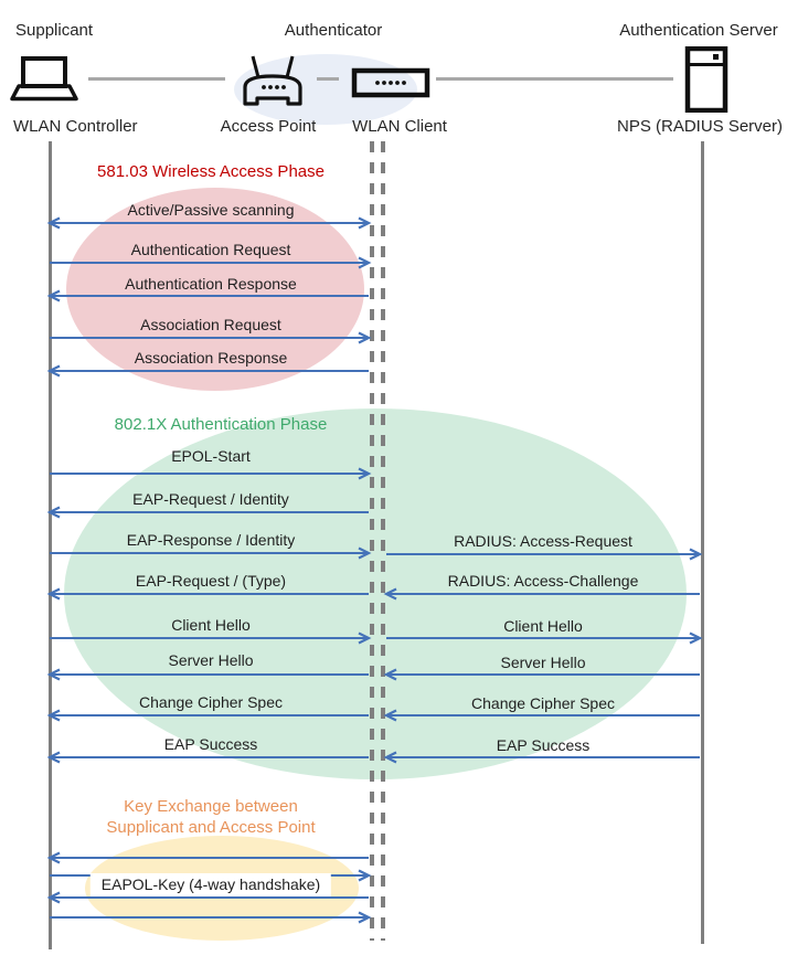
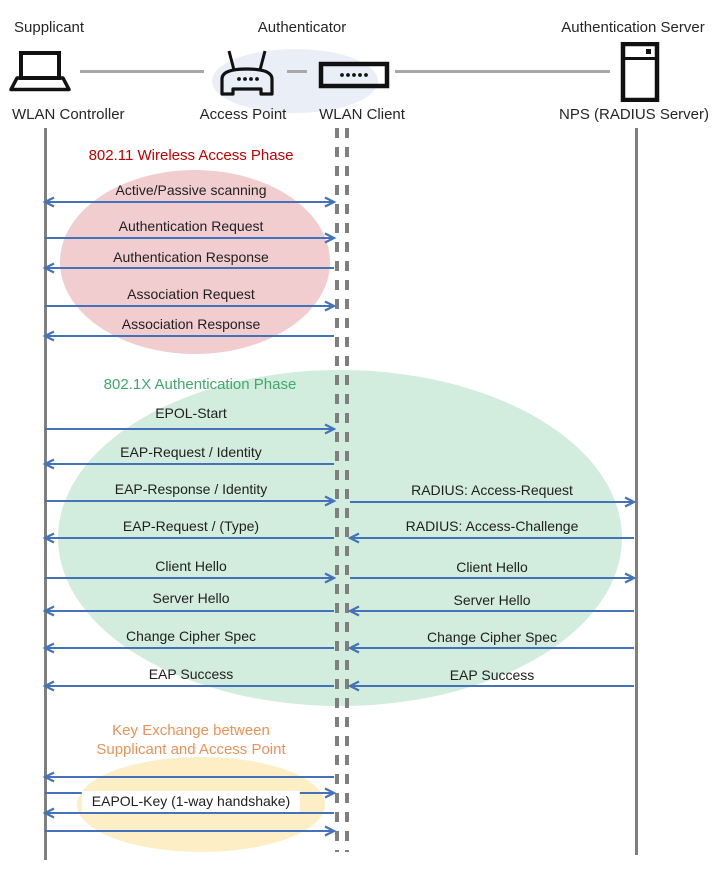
  Supplicant
  Authenticator
  Authentication Server
  WLAN Controller
  Access Point
  WLAN Client
  NPS (RADIUS Server)
- 581.03 Wireless Access Phase
+ 802.11 Wireless Access Phase
  802.1X Authentication Phase
  Key Exchange between
  Supplicant and Access Point
  Active/Passive scanning
  Authentication Request
  Authentication Response
  Association Request
  Association Response
  EPOL-Start
  EAP-Request / Identity
  EAP-Response / Identity
  RADIUS: Access-Request
  EAP-Request / (Type)
  RADIUS: Access-Challenge
  Client Hello
  Client Hello
  Server Hello
  Server Hello
  Change Cipher Spec
  Change Cipher Spec
  EAP Success
  EAP Success
- EAPOL-Key (4-way handshake)
+ EAPOL-Key (1-way handshake)
